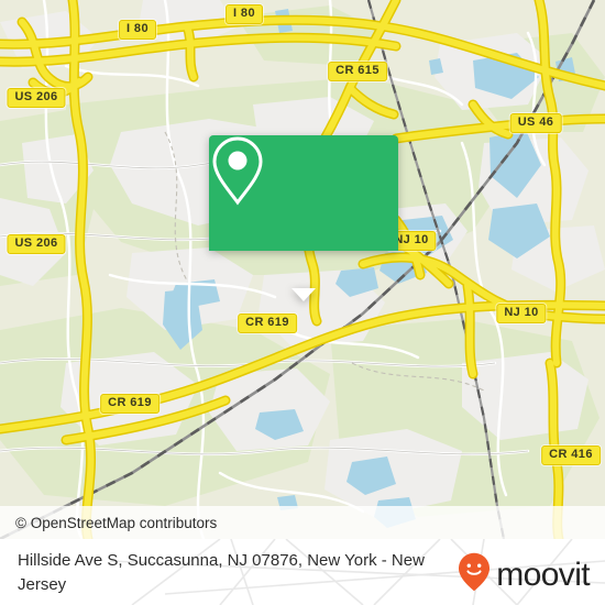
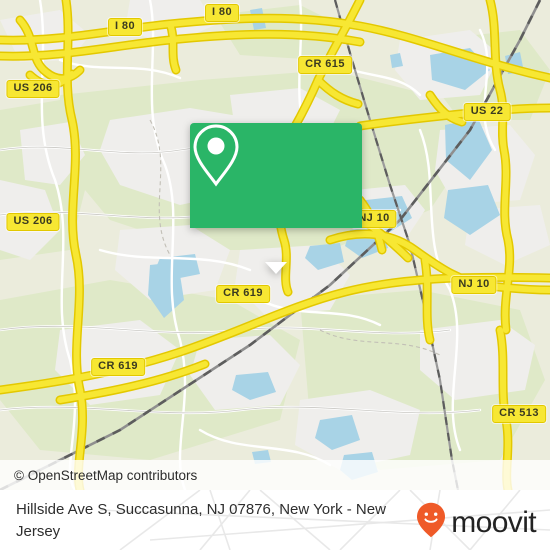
  I 80
  I 80
  CR 615
  US 206
- US 46
+ US 22
  NJ 10
  US 206
  NJ 10
  CR 619
  CR 619
- CR 416
+ CR 513
  © OpenStreetMap contributors
  Hillside Ave S, Succasunna, NJ 07876, New York - New Jersey
  moovit
